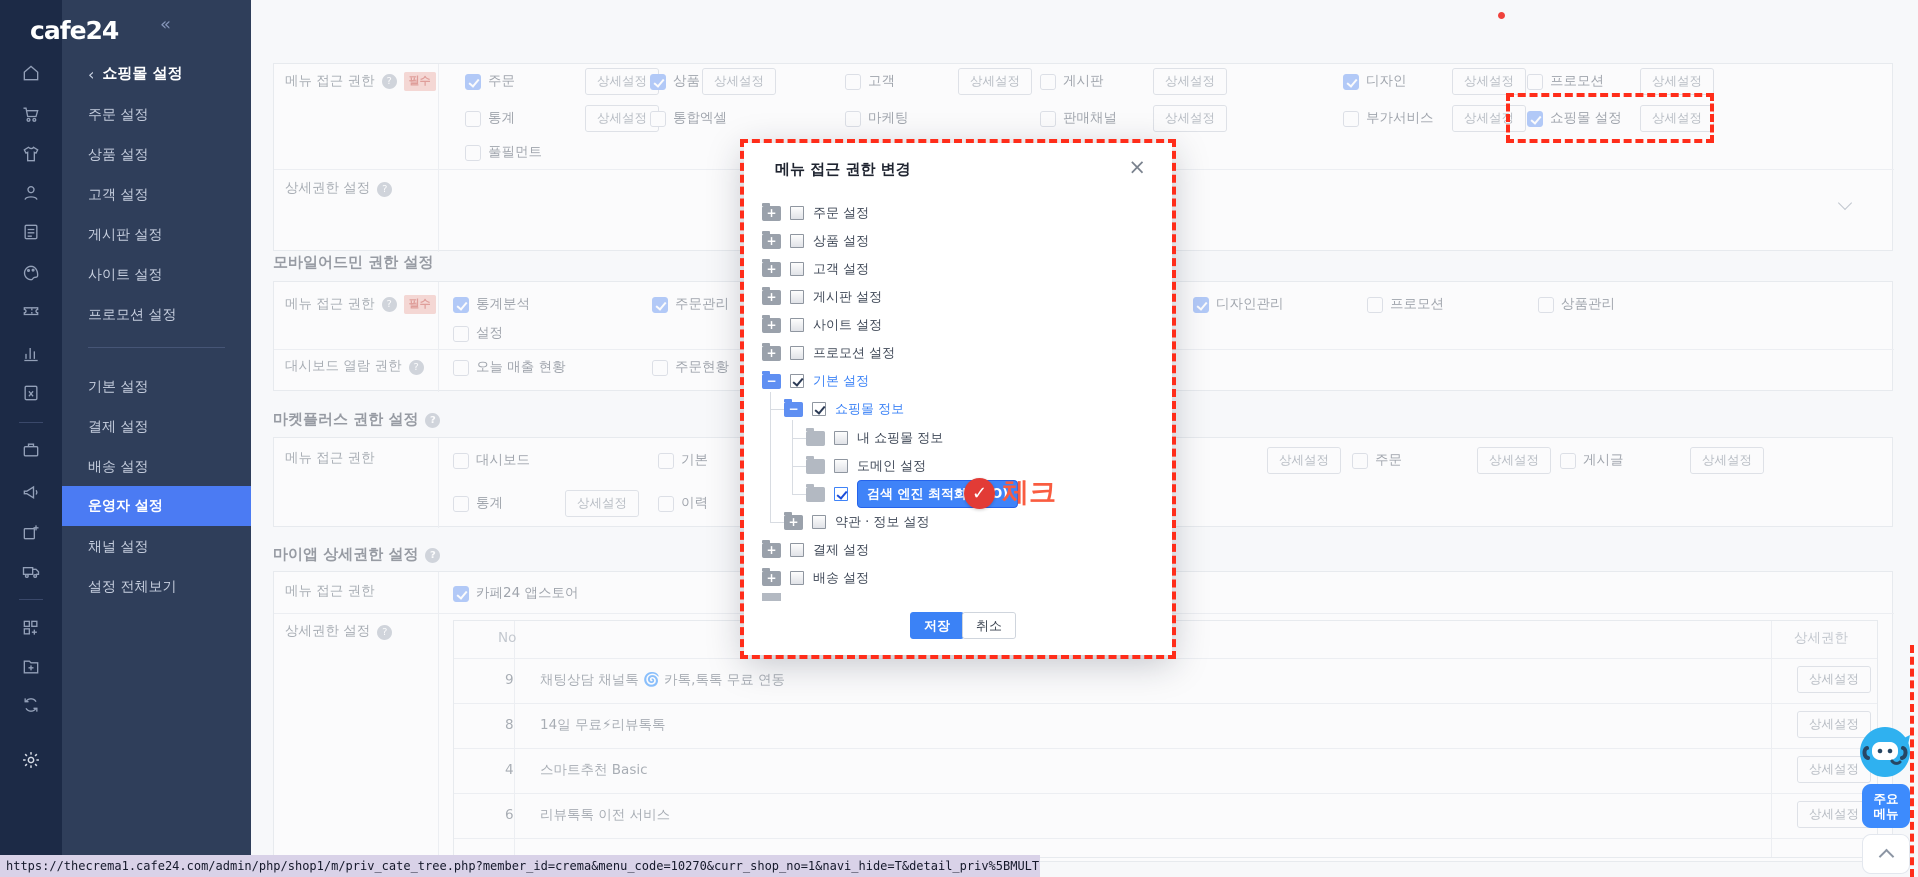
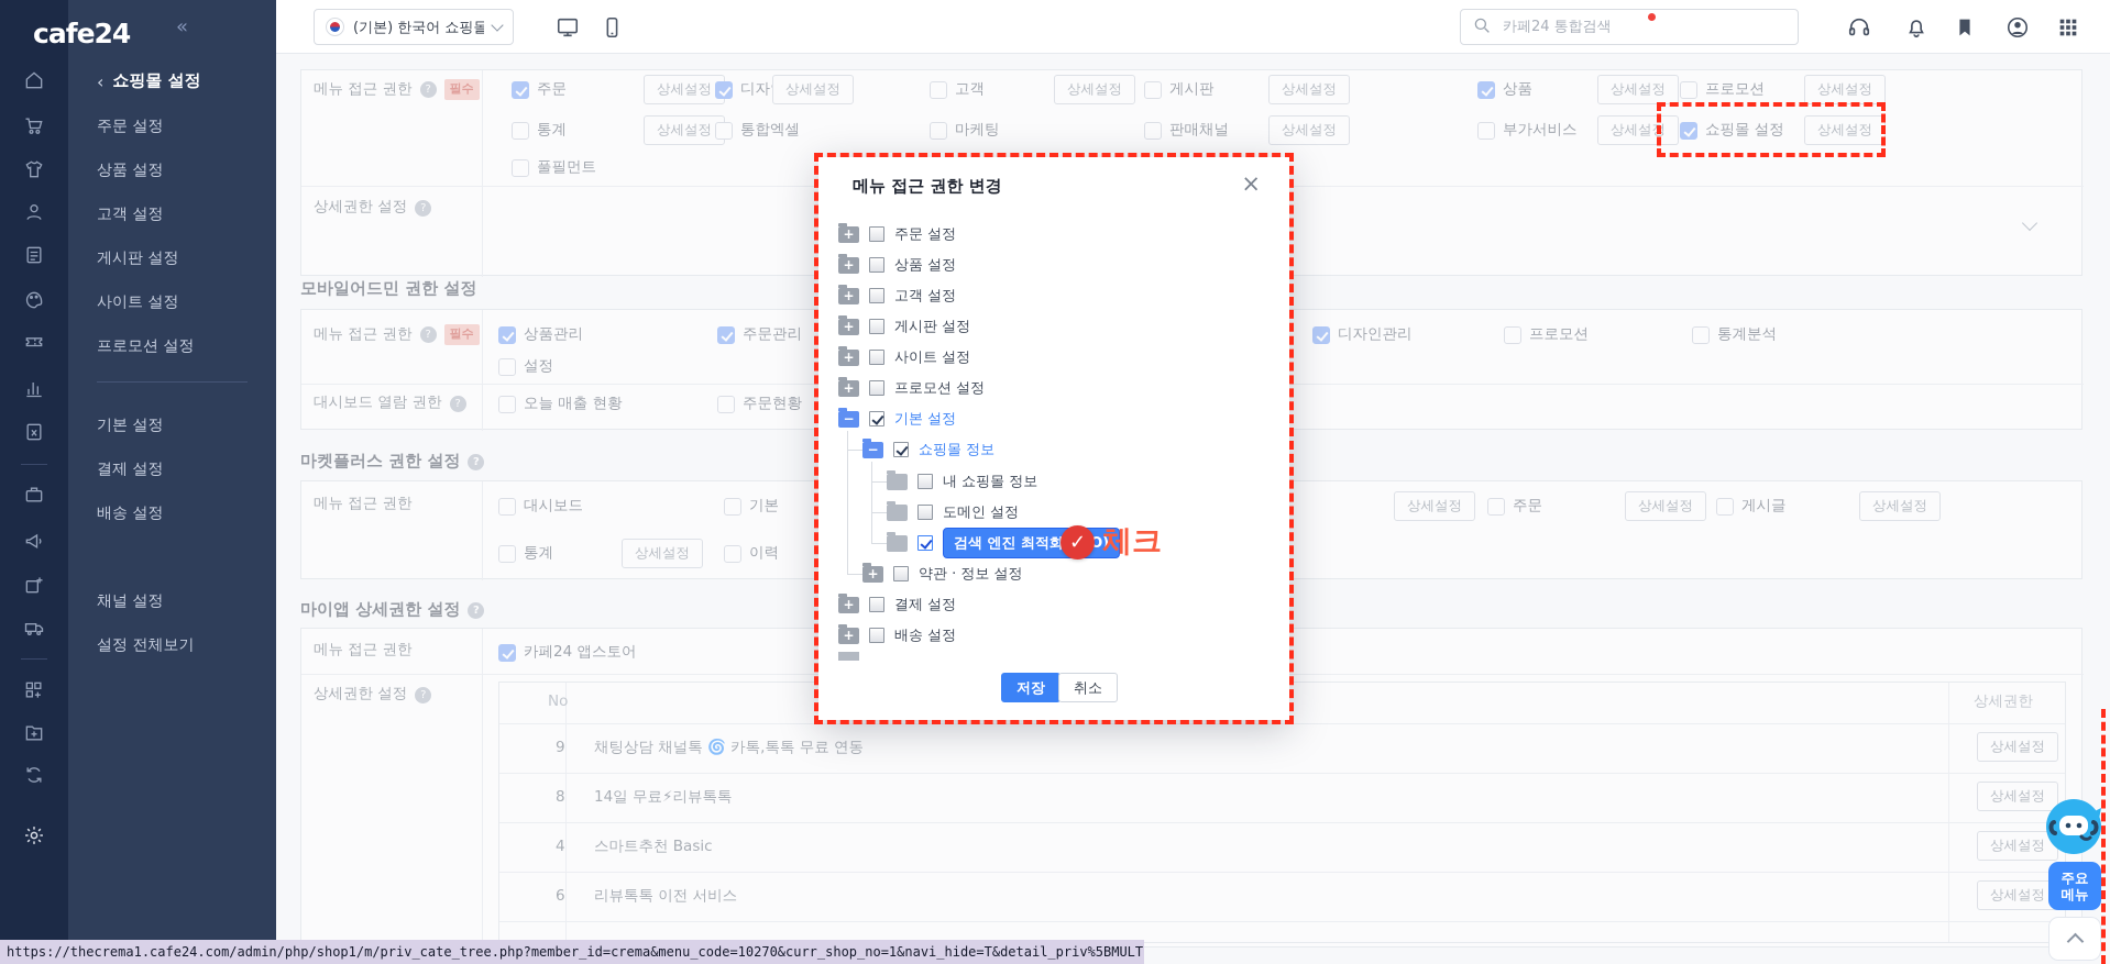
  ‹
  쇼핑몰 설정
  주문 설정
  상품 설정
  고객 설정
  게시판 설정
  사이트 설정
  프로모션 설정
  기본 설정
  결제 설정
  배송 설정
- 운영자 설정
  채널 설정
  설정 전체보기
  cafe24
  «
+ (기본) 한국어 쇼핑몰
+ 카페24 통합검색
  메뉴 접근 권한
  ?
  필수
  주문
  상세설정
- 상품
+ 디자인
  상세설정
  고객
  상세설정
  게시판
  상세설정
- 디자인
+ 상품
  상세설정
  프로모션
  상세설정
  통계
  상세설정
  통합엑셀
  마케팅
  판매채널
  상세설정
  부가서비스
  상세설정
  쇼핑몰 설정
  상세설정
  풀필먼트
  상세권한 설정
  ?
  모바일어드민 권한 설정
  메뉴 접근 권한
  ?
  필수
- 통계분석
+ 상품관리
  주문관리
  디자인관리
  프로모션
- 상품관리
+ 통계분석
  설정
  대시보드 열람 권한
  ?
  오늘 매출 현황
  주문현황
  마켓플러스 권한 설정
  ?
  메뉴 접근 권한
  대시보드
  기본
  상세설정
  주문
  상세설정
  게시글
  상세설정
  통계
  상세설정
  이력
  마이앱 상세권한 설정
  ?
  메뉴 접근 권한
  카페24 앱스토어
  상세권한 설정
  ?
  No
  상세권한
  9
  채팅상담 채널톡 🌀 카톡,톡톡 무료 연동
  상세설정
  8
  14일 무료⚡리뷰톡톡
  상세설정
  4
  스마트추천 Basic
  상세설정
  6
  리뷰톡톡 이전 서비스
  상세설정
  메뉴 접근 권한 변경
  ×
  주문 설정
  상품 설정
  고객 설정
  게시판 설정
  사이트 설정
  프로모션 설정
  기본 설정
  쇼핑몰 정보
  내 쇼핑몰 정보
  도메인 설정
  검색 엔진 최적화O)
  약관 · 정보 설정
  결제 설정
  배송 설정
  저장
  취소
  ✓
  체크
  주요
  메뉴
  https://thecrema1.cafe24.com/admin/php/shop1/m/priv_cate_tree.php?member_id=crema&menu_code=10270&curr_shop_no=1&navi_hide=T&detail_priv%5BMULT
